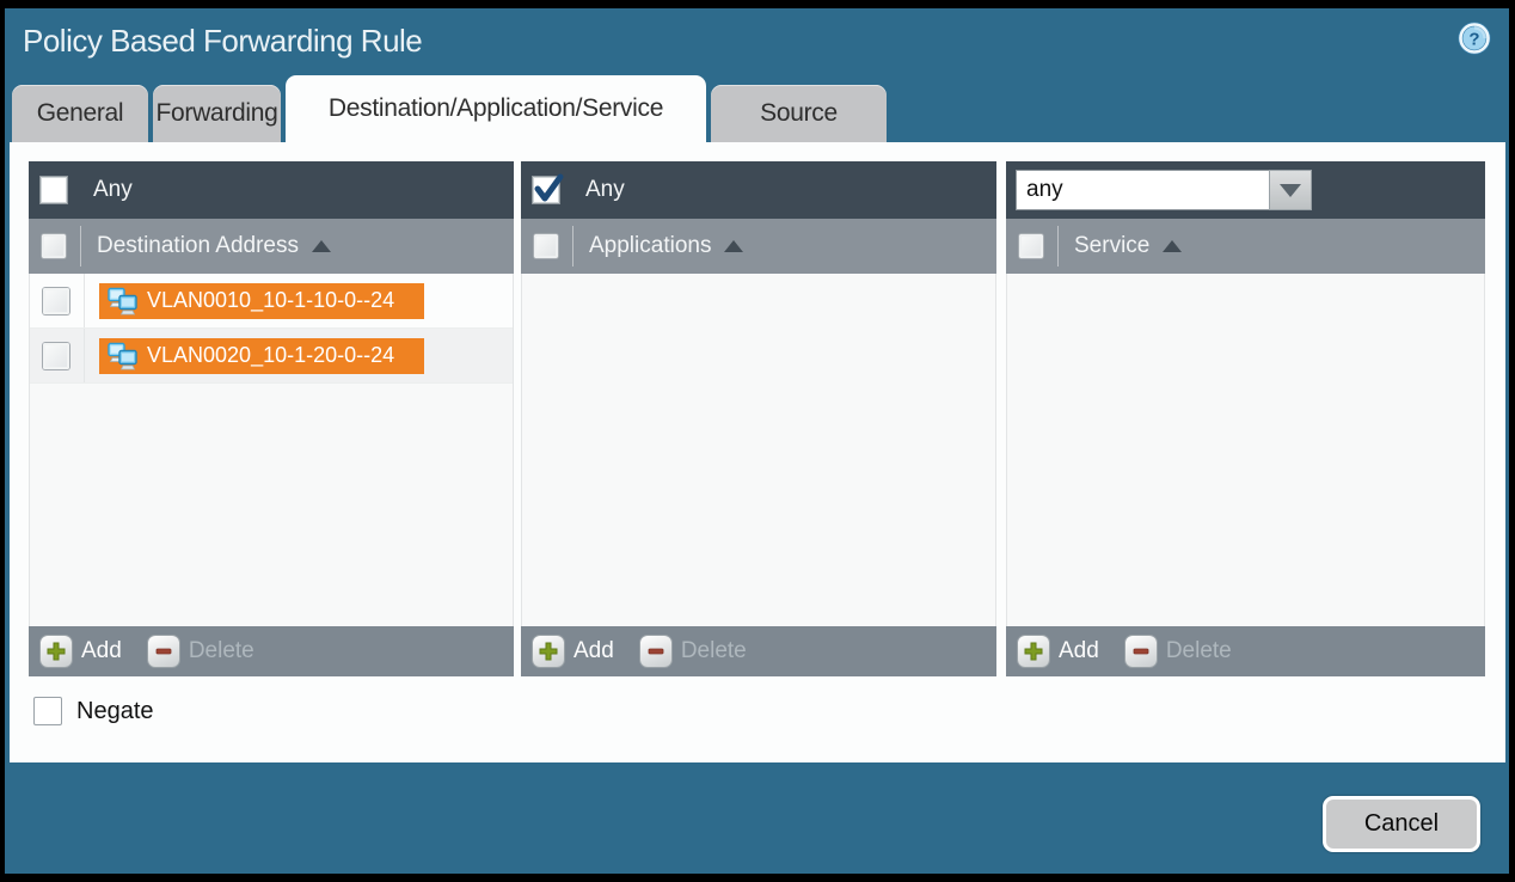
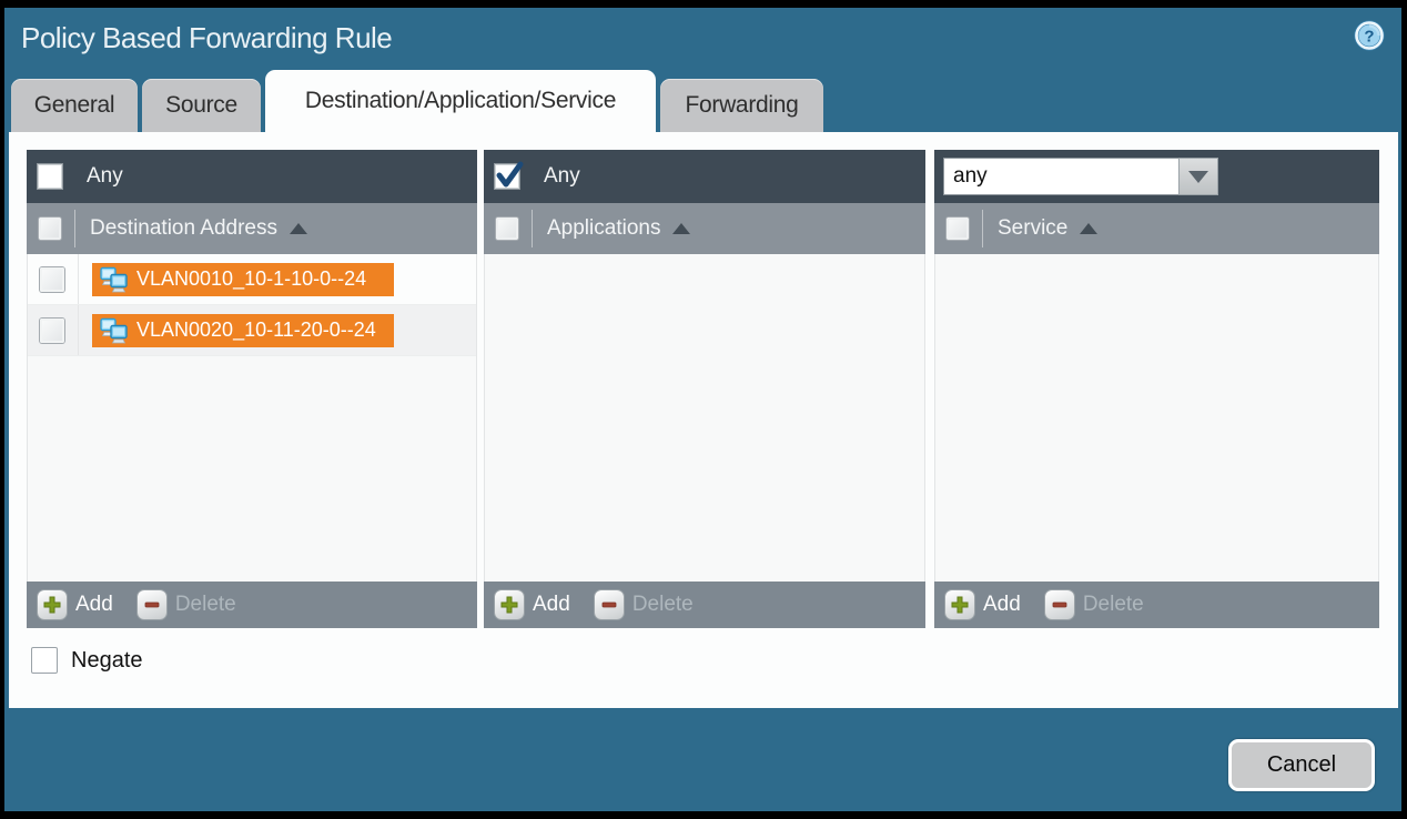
  Policy Based Forwarding Rule
  ?
  General
- Forwarding
+ Source
  Destination/Application/Service
- Source
+ Forwarding
  Any
  Destination Address
  VLAN0010_10-1-10-0--24
- VLAN0020_10-1-20-0--24
+ VLAN0020_10-11-20-0--24
  Add
  Delete
  Any
  Applications
  Add
  Delete
  any
  Service
  Add
  Delete
  Negate
  Cancel
